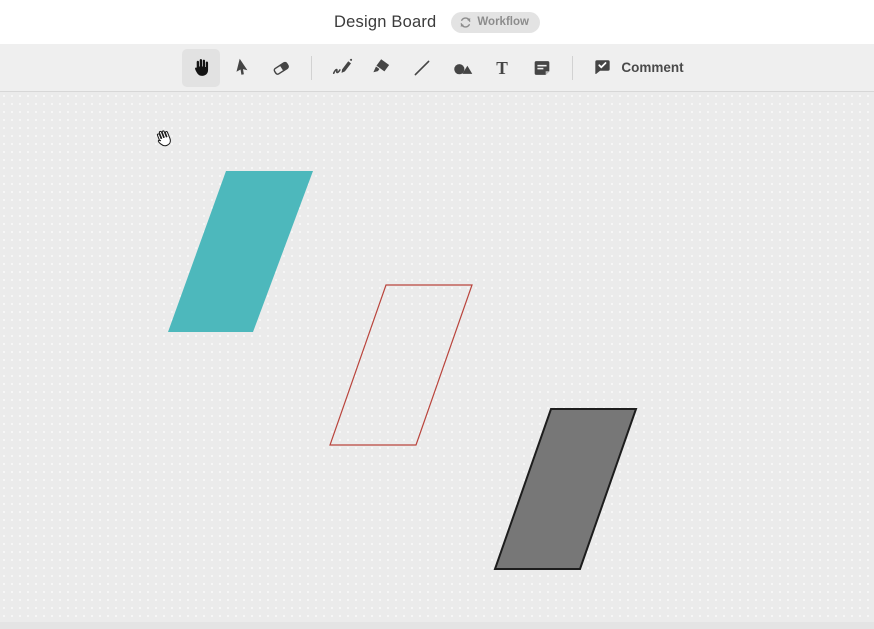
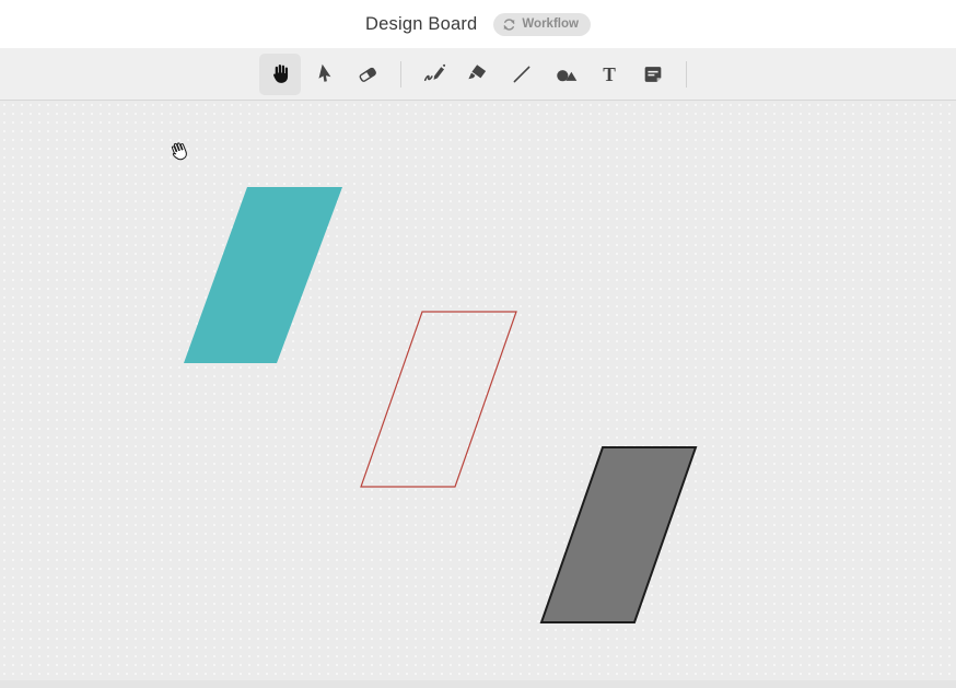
  Design Board
  Workflow
  T
- Comment
